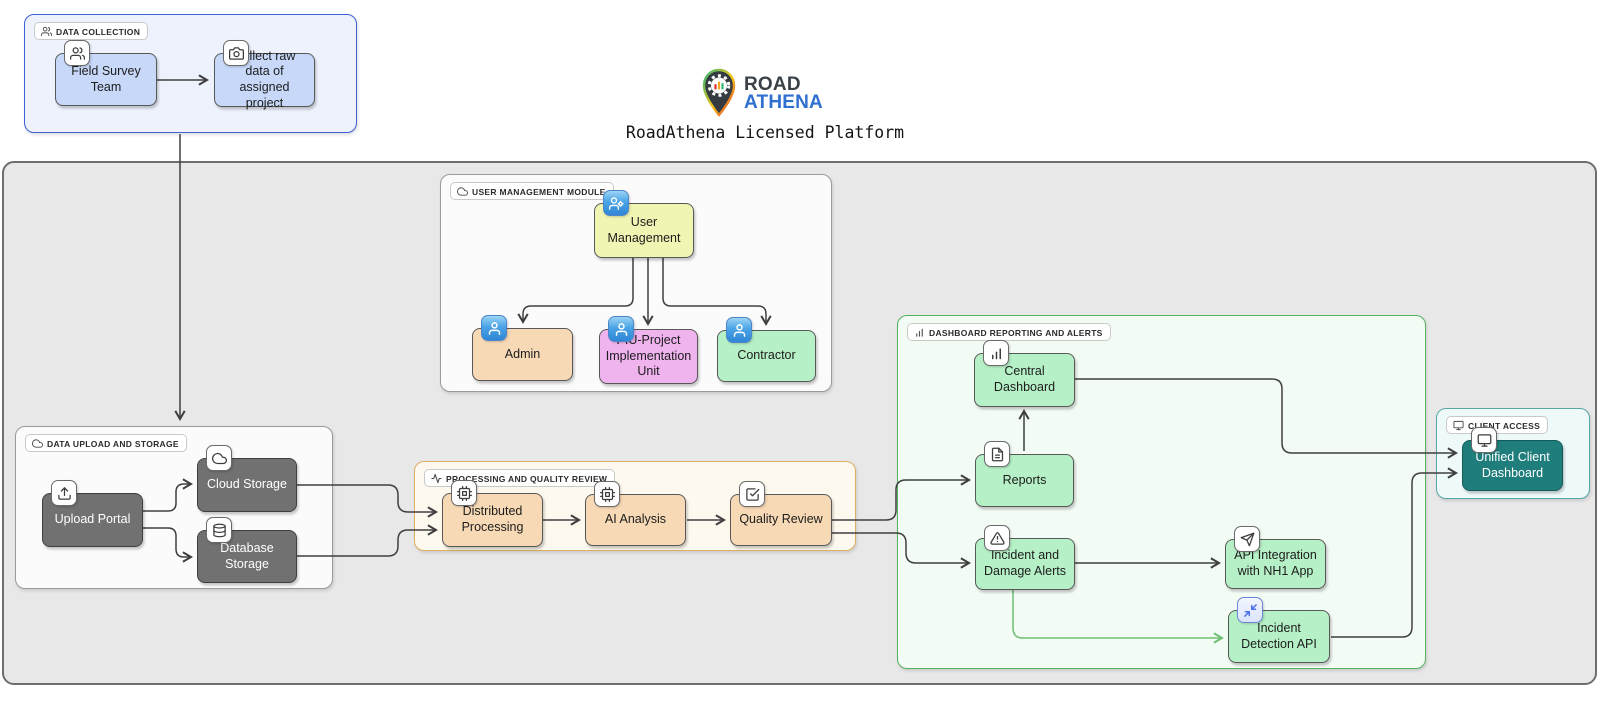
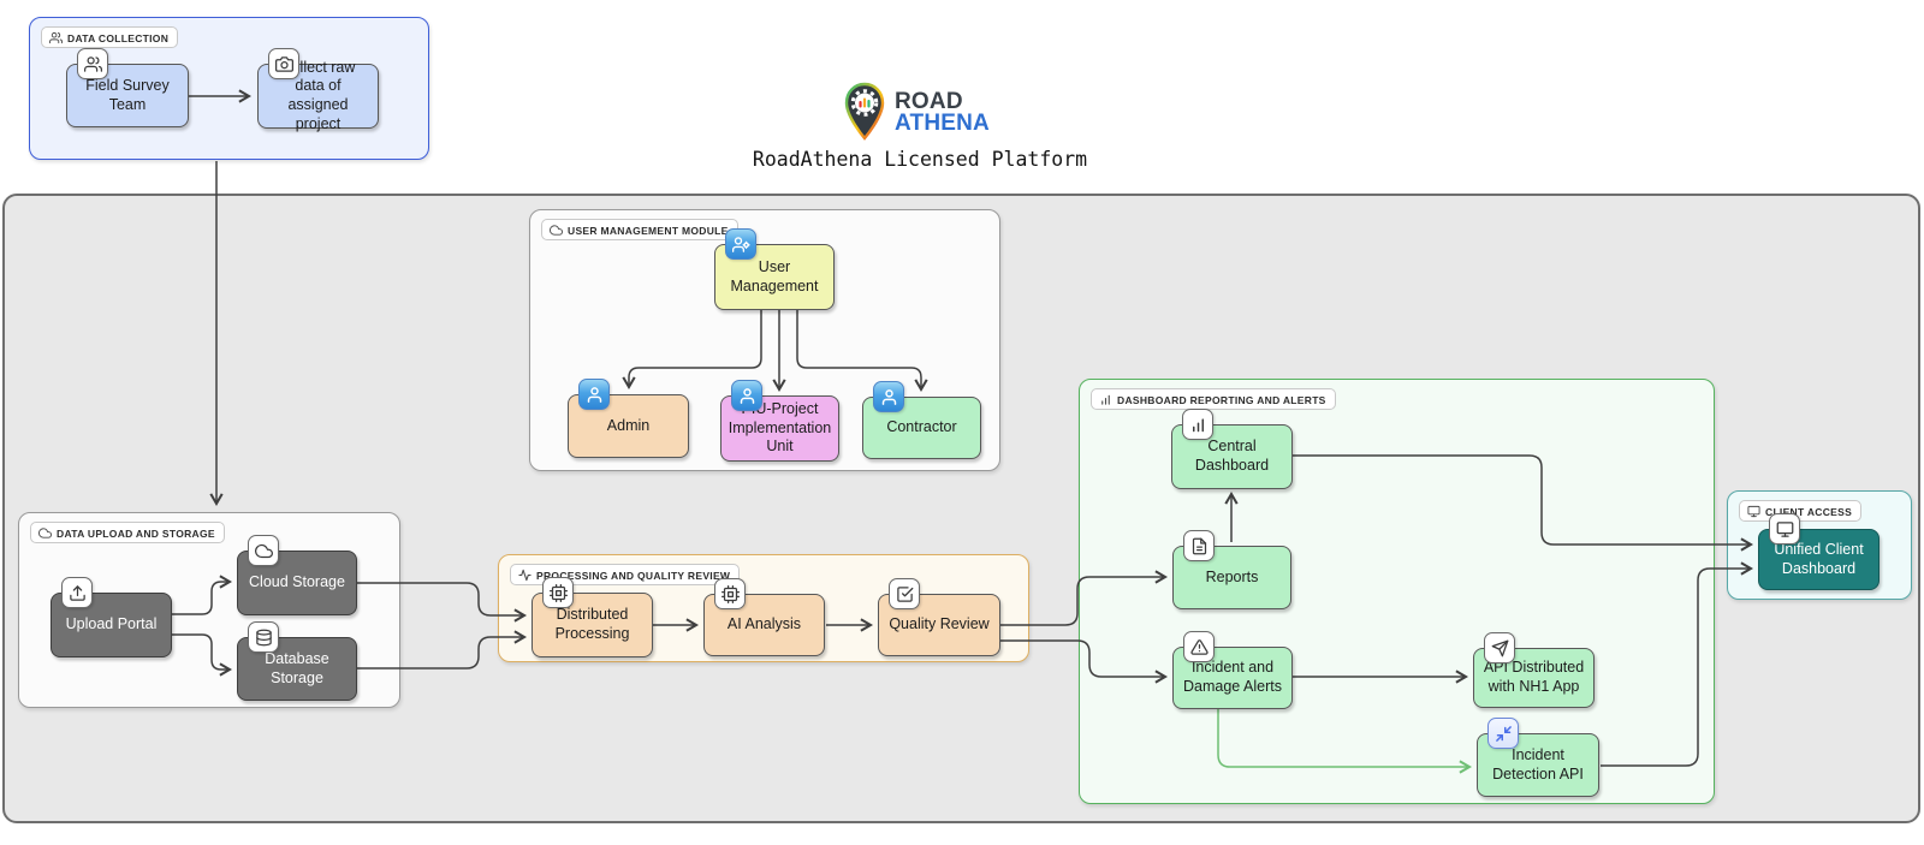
  ROAD
  ATHENA
  RoadAthena Licensed Platform
  DATA COLLECTION
  USER MANAGEMENT MODULE
  DATA UPLOAD AND STORAGE
  PROCESSING AND QUALITY REVIEW
  DASHBOARD REPORTING AND ALERTS
  CLIENT ACCESS
  Field Survey Team
  llect raw data of assigned project
  User Management
  Admin
  U-Project Implementation Unit
  Contractor
  Upload Portal
  Cloud Storage
  Database Storage
  Distributed Processing
  AI Analysis
  Quality Review
  Central Dashboard
  Reports
  Incident and Damage Alerts
- API Integration with NH1 App
+ API Distributed with NH1 App
  Incident Detection API
  Unified Client Dashboard
